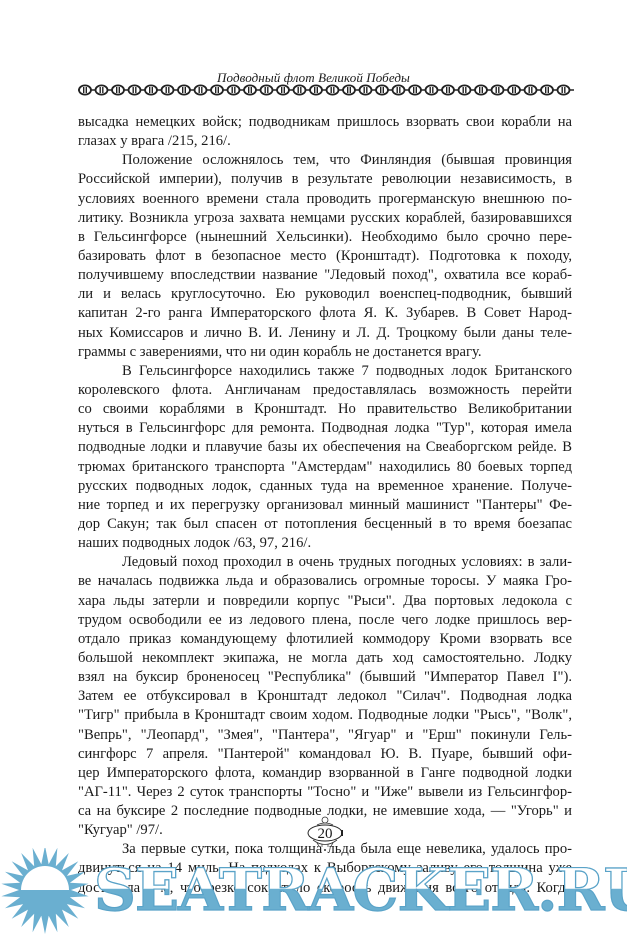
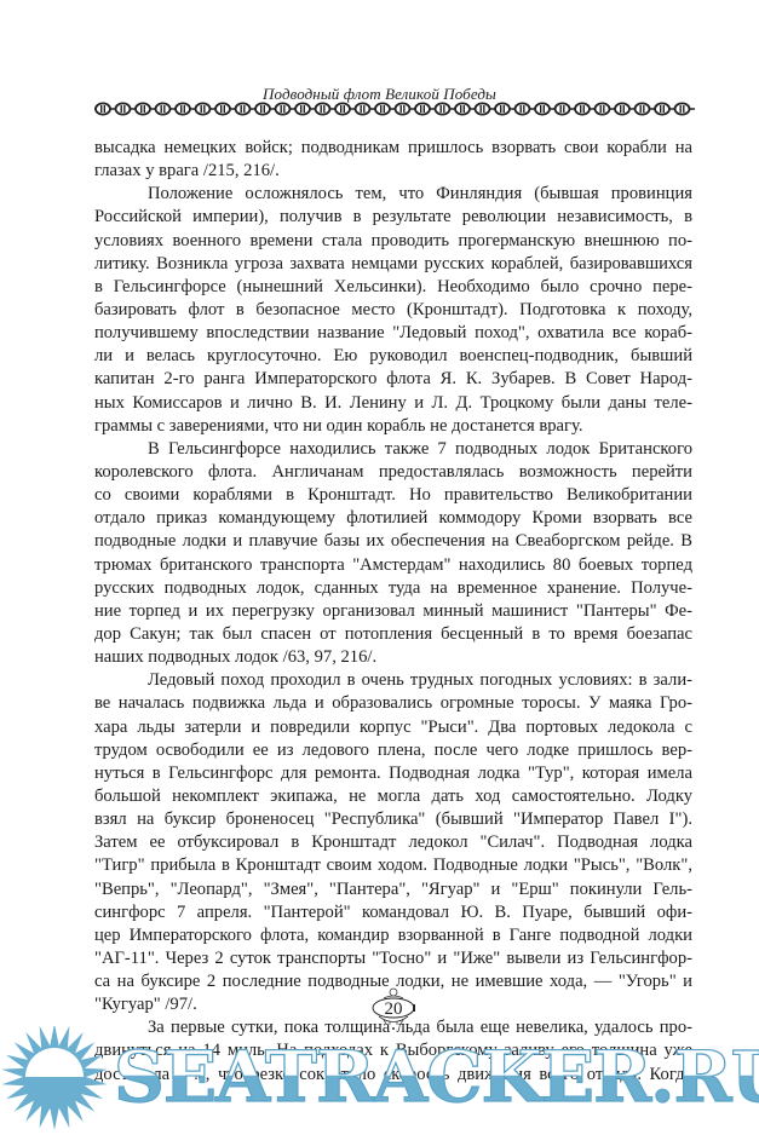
  Подводный флот Великой Победы
  высадка немецких войск; подводникам пришлось взорвать свои корабли на
  глазах у врага /215, 216/.
  Положение осложнялось тем, что Финляндия (бывшая провинция
  Российской империи), получив в результате революции независимость, в
  условиях военного времени стала проводить прогерманскую внешнюю по-
  литику. Возникла угроза захвата немцами русских кораблей, базировавшихся
  в Гельсингфорсе (нынешний Хельсинки). Необходимо было срочно пере-
  базировать флот в безопасное место (Кронштадт). Подготовка к походу,
  получившему впоследствии название "Ледовый поход", охватила все кораб-
  ли и велась круглосуточно. Ею руководил военспец-подводник, бывший
  капитан 2-го ранга Императорского флота Я. К. Зубарев. В Совет Народ-
  ных Комиссаров и лично В. И. Ленину и Л. Д. Троцкому были даны теле-
  граммы с заверениями, что ни один корабль не достанется врагу.
  В Гельсингфорсе находились также 7 подводных лодок Британского
  королевского флота. Англичанам предоставлялась возможность перейти
  со своими кораблями в Кронштадт. Но правительство Великобритании
- нуться в Гельсингфорс для ремонта. Подводная лодка "Тур", которая имела
+ отдало приказ командующему флотилией коммодору Кроми взорвать все
  подводные лодки и плавучие базы их обеспечения на Свеаборгском рейде. В
  трюмах британского транспорта "Амстердам" находились 80 боевых торпед
  русских подводных лодок, сданных туда на временное хранение. Получе-
  ние торпед и их перегрузку организовал минный машинист "Пантеры" Фе-
  дор Сакун; так был спасен от потопления бесценный в то время боезапас
  наших подводных лодок /63, 97, 216/.
  Ледовый поход проходил в очень трудных погодных условиях: в зали-
  ве началась подвижка льда и образовались огромные торосы. У маяка Гро-
  хара льды затерли и повредили корпус "Рыси". Два портовых ледокола с
  трудом освободили ее из ледового плена, после чего лодке пришлось вер-
- отдало приказ командующему флотилией коммодору Кроми взорвать все
+ нуться в Гельсингфорс для ремонта. Подводная лодка "Тур", которая имела
  большой некомплект экипажа, не могла дать ход самостоятельно. Лодку
  взял на буксир броненосец "Республика" (бывший "Император Павел I").
  Затем ее отбуксировал в Кронштадт ледокол "Силач". Подводная лодка
  "Тигр" прибыла в Кронштадт своим ходом. Подводные лодки "Рысь", "Волк",
  "Вепрь", "Леопард", "Змея", "Пантера", "Ягуар" и "Ерш" покинули Гель-
  сингфорс 7 апреля. "Пантерой" командовал Ю. В. Пуаре, бывший офи-
  цер Императорского флота, командир взорванной в Ганге подводной лодки
  "АГ-11". Через 2 суток транспорты "Тосно" и "Иже" вывели из Гельсингфор-
  са на буксире 2 последние подводные лодки, не имевшие хода, — "Угорь" и
  "Кугуар" /97/.
  За первые сутки, пока толщина льда была еще невелика, удалось про-
  двинуться на 14 миль. На подходах к Выборгскому заливу его толщина уже
  достигала 1 м, что резко сократило скорость движения всего отряда. Когда
  20
  SEATRACKER.R
